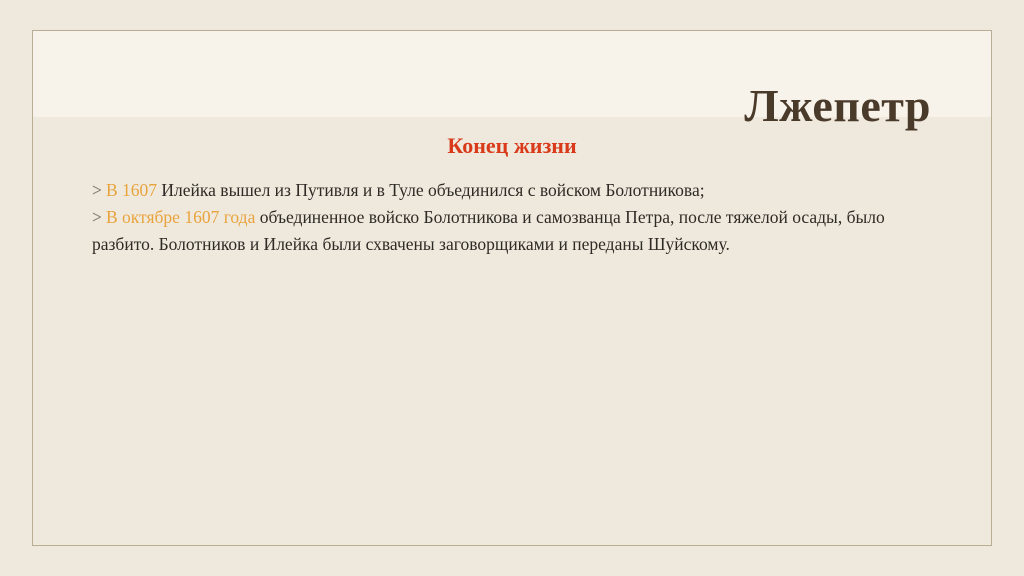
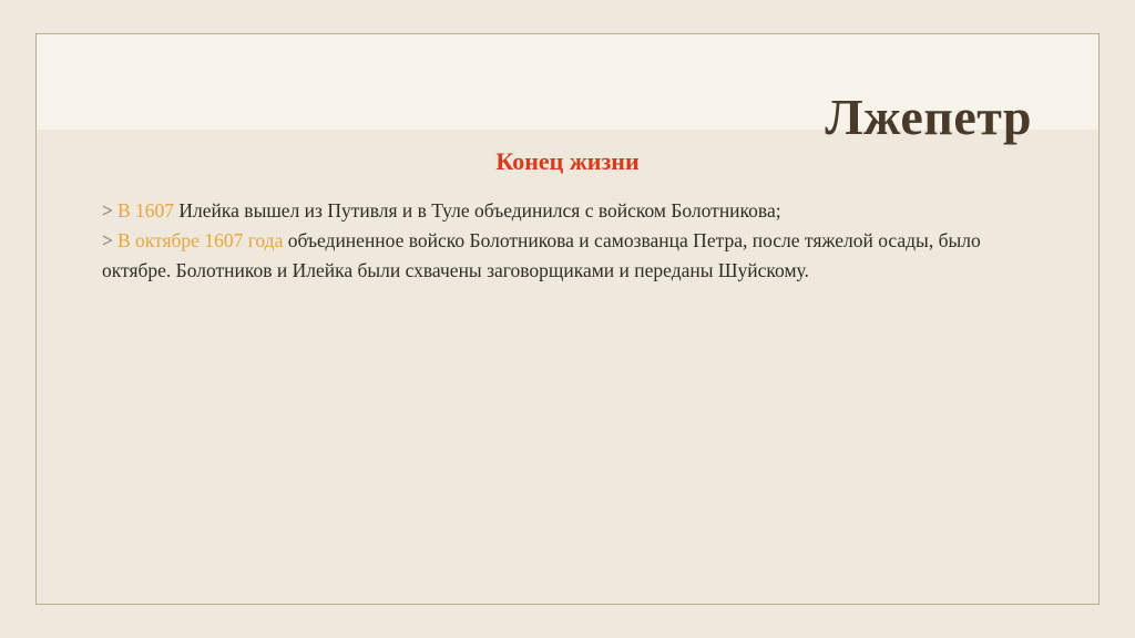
  Лжепетр
  Конец жизни
  > В 1607 Илейка вышел из Путивля и в Туле объединился с войском Болотникова;
- > В октябре 1607 года объединенное войско Болотникова и самозванца Петра, после тяжелой осады, было разбито. Болотников и Илейка были схвачены заговорщиками и переданы Шуйскому.
+ > В октябре 1607 года объединенное войско Болотникова и самозванца Петра, после тяжелой осады, было октябре. Болотников и Илейка были схвачены заговорщиками и переданы Шуйскому.
